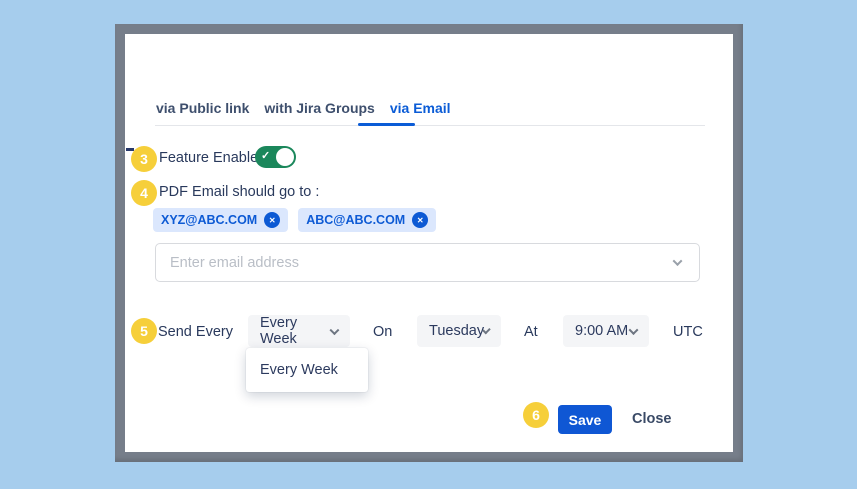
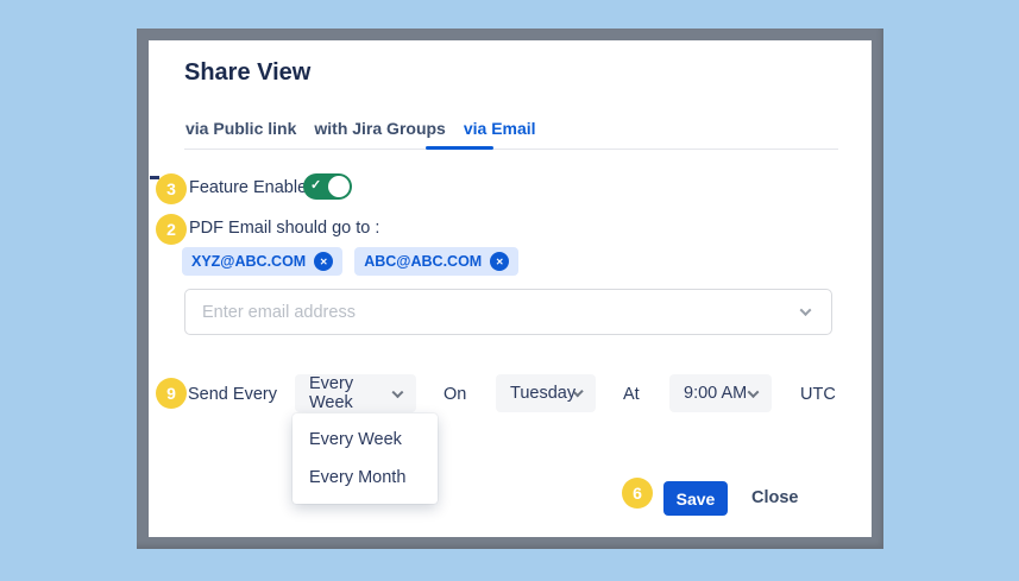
+ Share View
  via Public link
  with Jira Groups
  via Email
  3
  Feature Enabl
  ✓
- 4
+ 2
  PDF Email should go to :
  XYZ@ABC.COM
  ✕
  ABC@ABC.COM
  ✕
  Enter email address
- 5
+ 9
  Send Every
  Every Week
  On
  Tuesday
  At
  9:00 AM
  UTC
  Every Week
+ Every Month
  6
  Save
  Close
